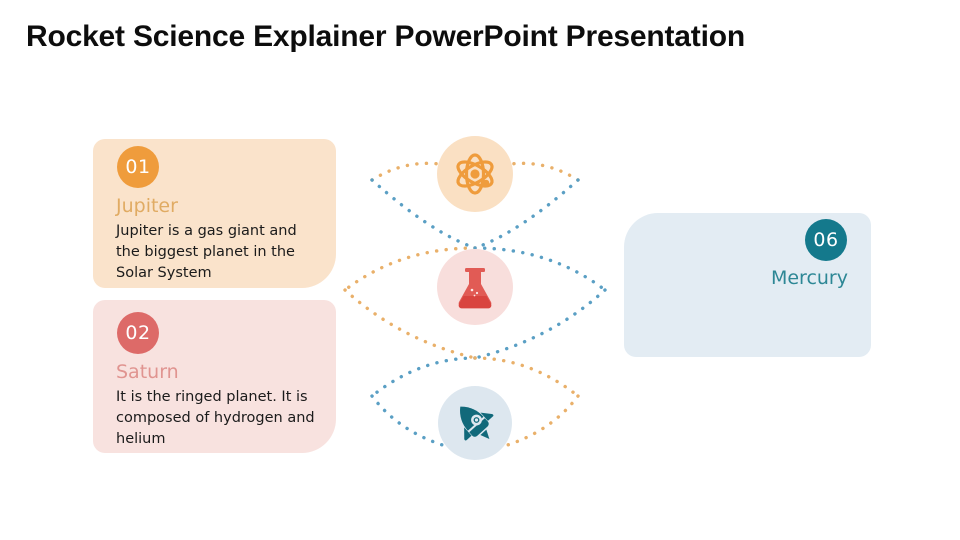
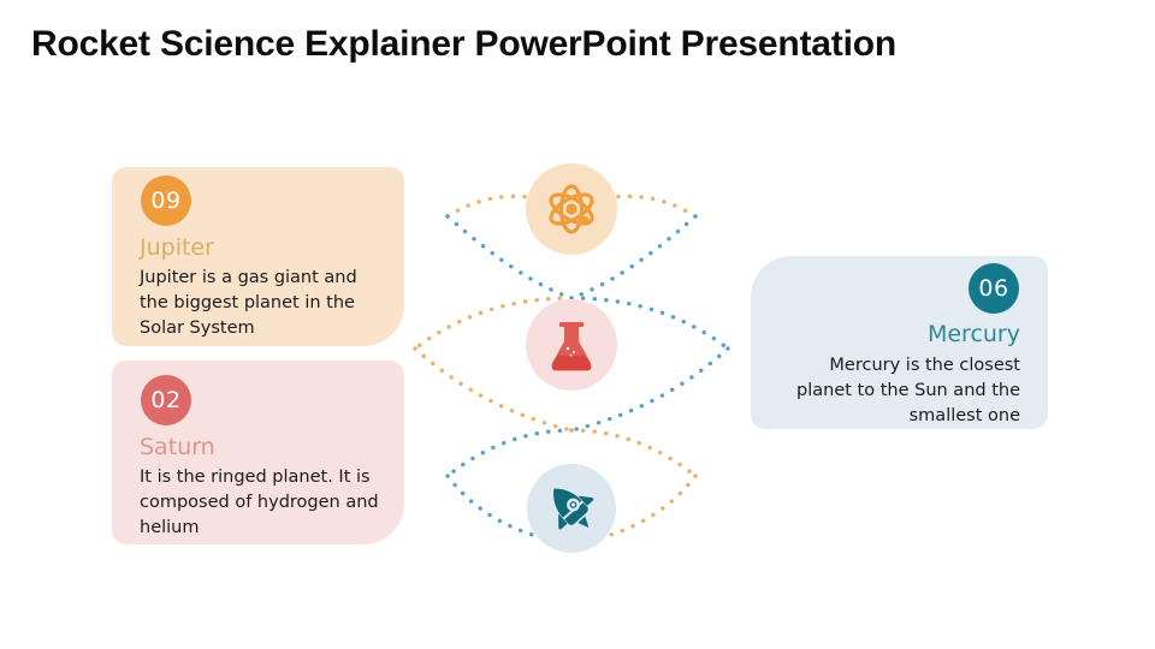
  Rocket Science Explainer PowerPoint Presentation
- 01
+ 09
  Jupiter
  Jupiter is a gas giant and the biggest planet in the Solar System
  02
  Saturn
  It is the ringed planet. It is composed of hydrogen and helium
  06
  Mercury
+ Mercury is the closest planet to the Sun and the smallest one
